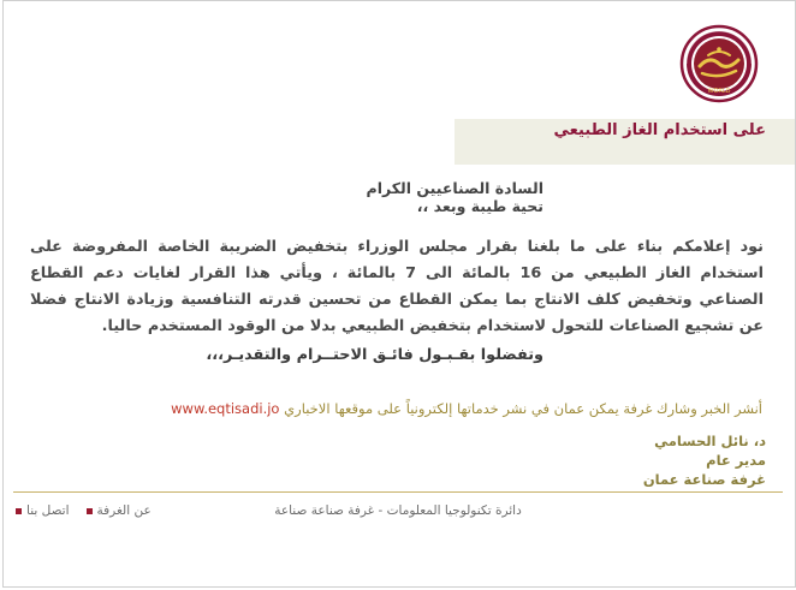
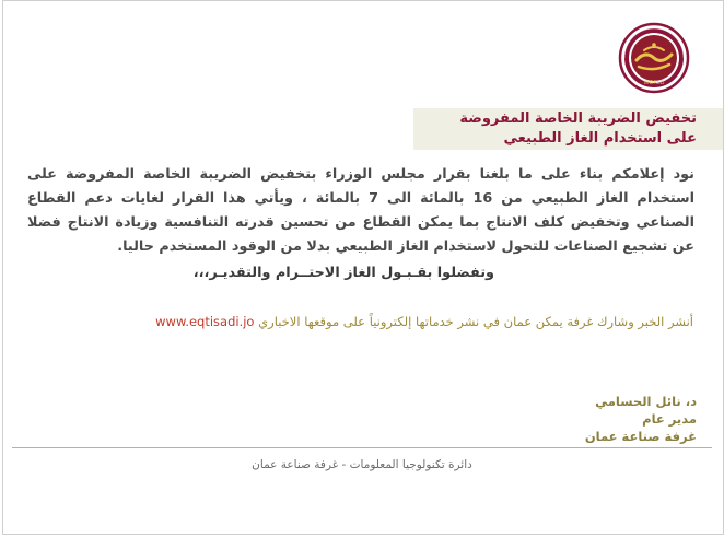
+ تخفيض الضريبة الخاصة المفروضة
  على استخدام الغاز الطبيعي
- السادة الصناعيين الكرام
- تحية طيبة وبعد ،،
- نود إعلامكم بناء على ما بلغنا بقرار مجلس الوزراء بتخفيض الضريبة الخاصة المفروضة على استخدام الغاز الطبيعي من 16 بالمائة الى 7 بالمائة ، ويأتي هذا القرار لغايات دعم القطاع الصناعي وتخفيض كلف الانتاج بما يمكن القطاع من تحسين قدرته التنافسية وزيادة الانتاج فضلا عن تشجيع الصناعات للتحول لاستخدام بتخفيض الطبيعي بدلا من الوقود المستخدم حاليا.
+ نود إعلامكم بناء على ما بلغنا بقرار مجلس الوزراء بتخفيض الضريبة الخاصة المفروضة على استخدام الغاز الطبيعي من 16 بالمائة الى 7 بالمائة ، ويأتي هذا القرار لغايات دعم القطاع الصناعي وتخفيض كلف الانتاج بما يمكن القطاع من تحسين قدرته التنافسية وزيادة الانتاج فضلا عن تشجيع الصناعات للتحول لاستخدام الغاز الطبيعي بدلا من الوقود المستخدم حاليا.
- وتفضلوا بقـبـول فائـق الاحتــرام والتقديـر،،،
+ وتفضلوا بقـبـول الغاز الاحتــرام والتقديـر،،،
  أنشر الخبر وشارك غرفة يمكن عمان في نشر خدماتها إلكترونياً على موقعها الاخباري www.eqtisadi.jo
  د، نائل الحسامي
  مدير عام
  غرفة صناعة عمان
- دائرة تكنولوجيا المعلومات - غرفة صناعة صناعة
+ دائرة تكنولوجيا المعلومات - غرفة صناعة عمان
- اتصل بنا
- عن الغرفة
